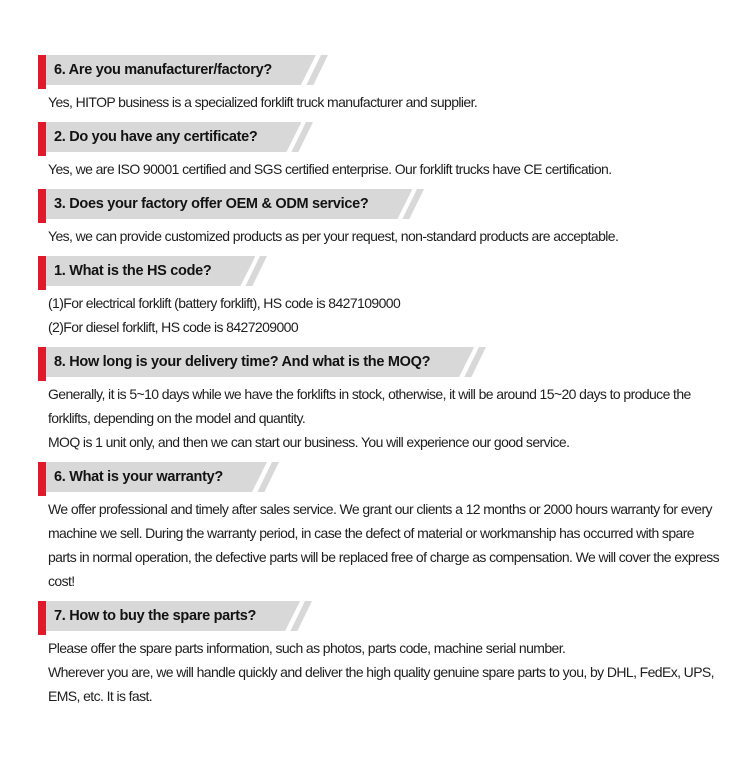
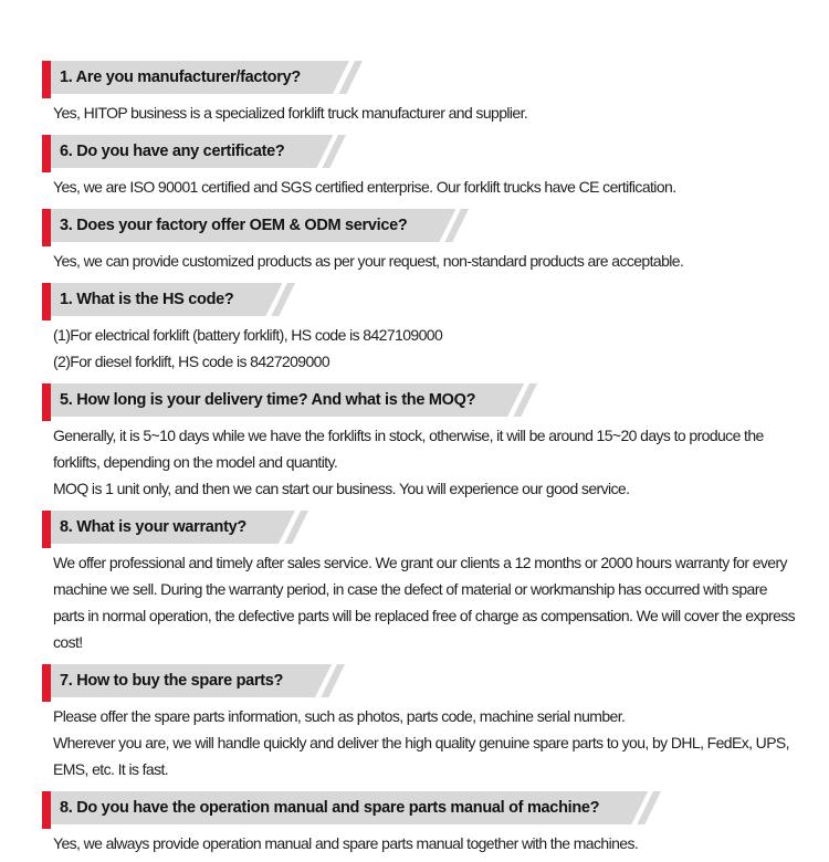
- 6. Are you manufacturer/factory?
+ 1. Are you manufacturer/factory?
  Yes, HITOP business is a specialized forklift truck manufacturer and supplier.
- 2. Do you have any certificate?
+ 6. Do you have any certificate?
  Yes, we are ISO 90001 certified and SGS certified enterprise. Our forklift trucks have CE certification.
  3. Does your factory offer OEM & ODM service?
  Yes, we can provide customized products as per your request, non-standard products are acceptable.
  1. What is the HS code?
  (1)For electrical forklift (battery forklift), HS code is 8427109000
  (2)For diesel forklift, HS code is 8427209000
- 8. How long is your delivery time? And what is the MOQ?
+ 5. How long is your delivery time? And what is the MOQ?
  Generally, it is 5~10 days while we have the forklifts in stock, otherwise, it will be around 15~20 days to produce the forklifts, depending on the model and quantity.
  MOQ is 1 unit only, and then we can start our business. You will experience our good service.
- 6. What is your warranty?
+ 8. What is your warranty?
  We offer professional and timely after sales service. We grant our clients a 12 months or 2000 hours warranty for every machine we sell. During the warranty period, in case the defect of material or workmanship has occurred with spare parts in normal operation, the defective parts will be replaced free of charge as compensation. We will cover the express cost!
  7. How to buy the spare parts?
  Please offer the spare parts information, such as photos, parts code, machine serial number.
  Wherever you are, we will handle quickly and deliver the high quality genuine spare parts to you, by DHL, FedEx, UPS, EMS, etc. It is fast.
+ 8. Do you have the operation manual and spare parts manual of machine?
+ Yes, we always provide operation manual and spare parts manual together with the machines.
